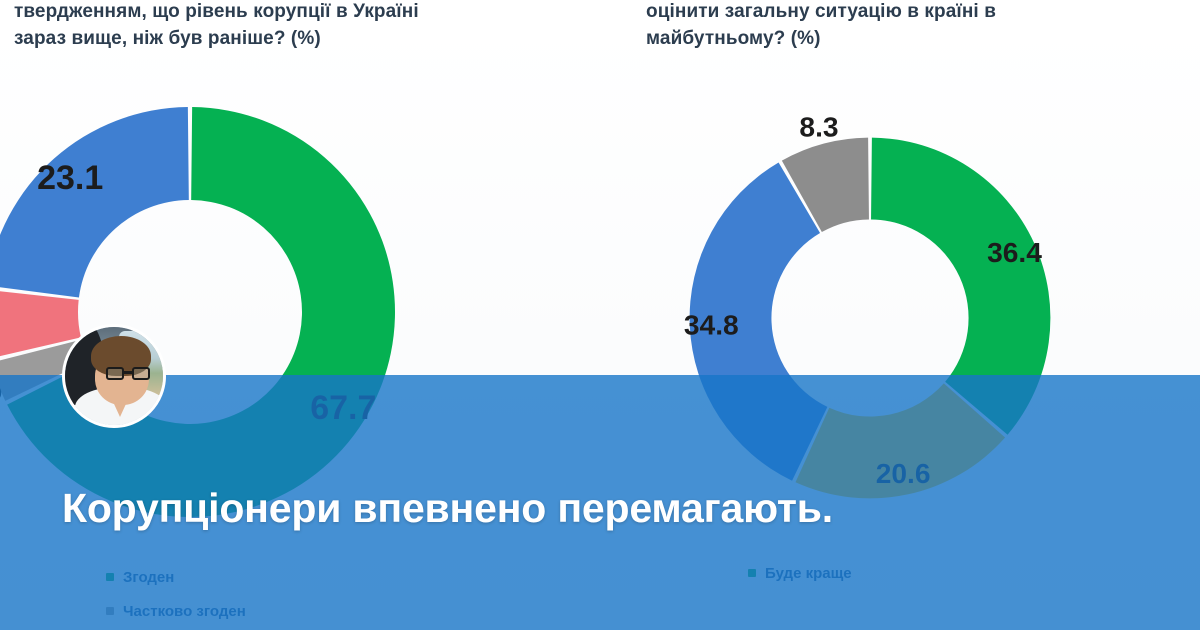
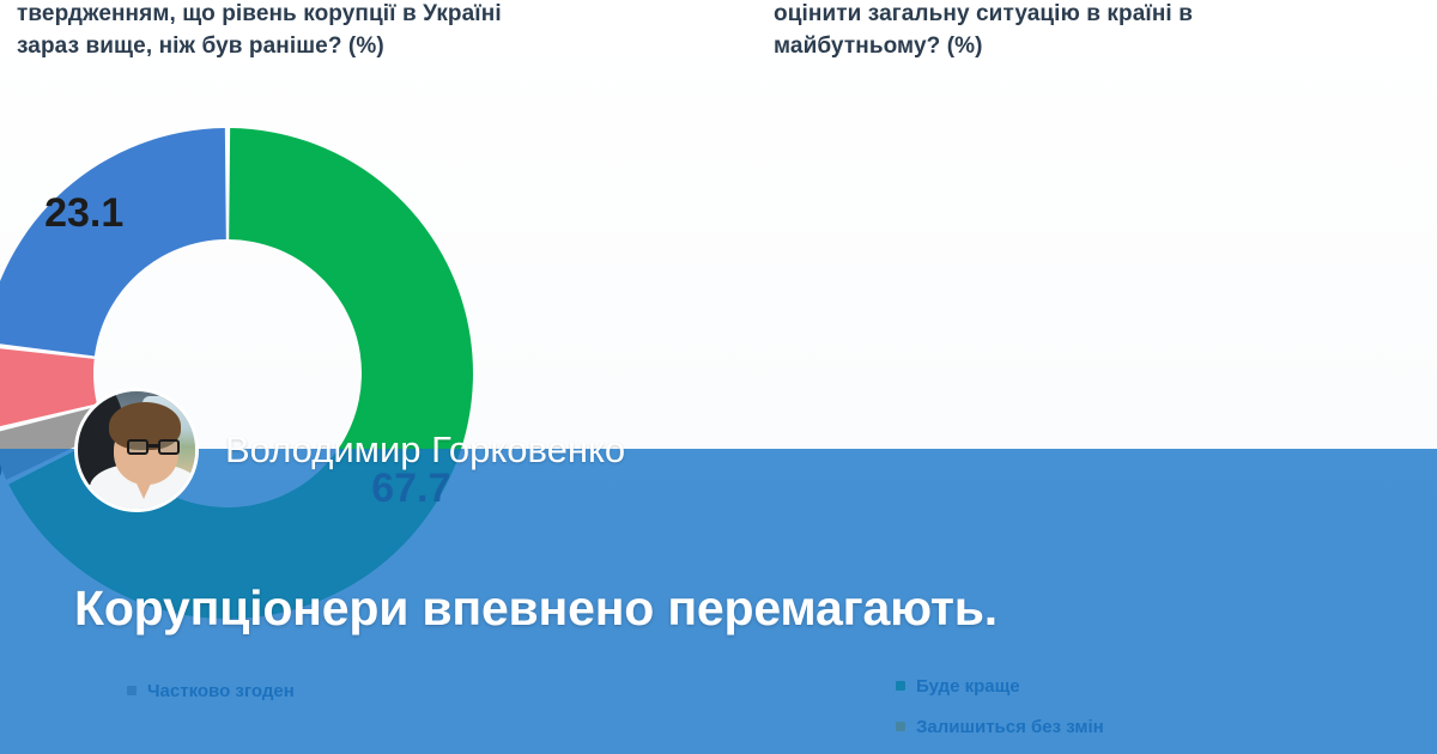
  твердженням, що рівень корупції в Україні
  зараз вище, ніж був раніше? (%)
  оцінити загальну ситуацію в країні в
  майбутньому? (%)
  67.7
  23.1
- 36.4
- 20.6
- 34.8
- 8.3
- Згоден
  Частково згоден
  Буде краще
+ Залишиться без змін
+ Володимир Горковенко
  Корупціонери впевнено перемагають.
